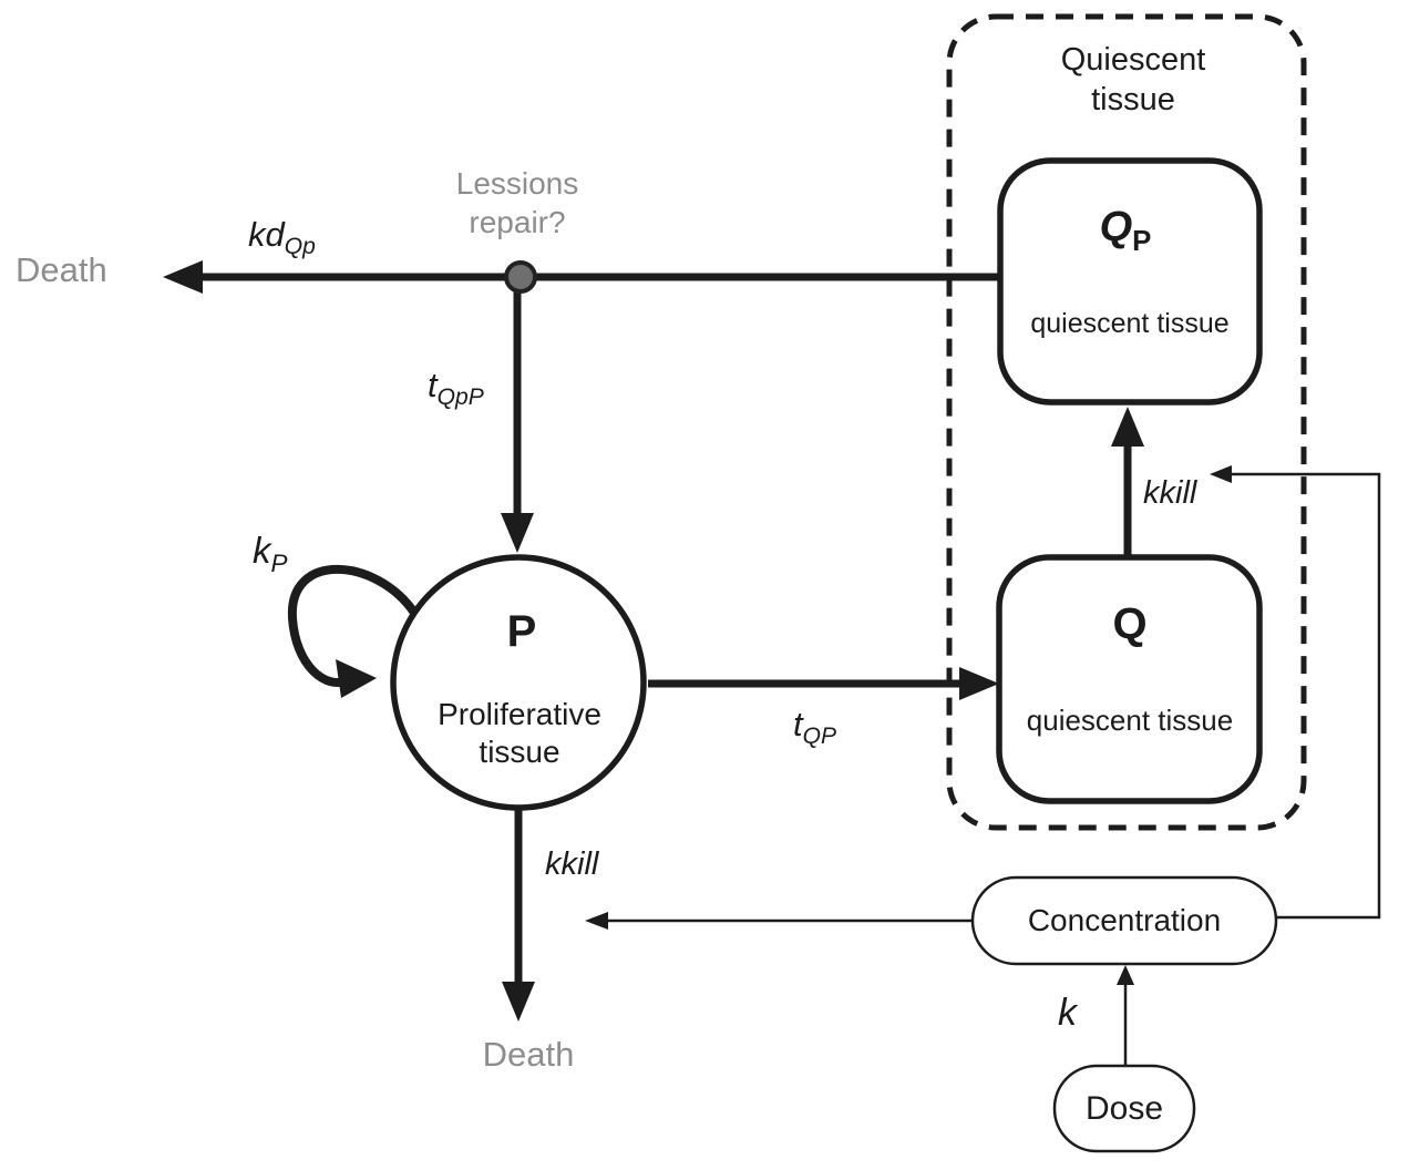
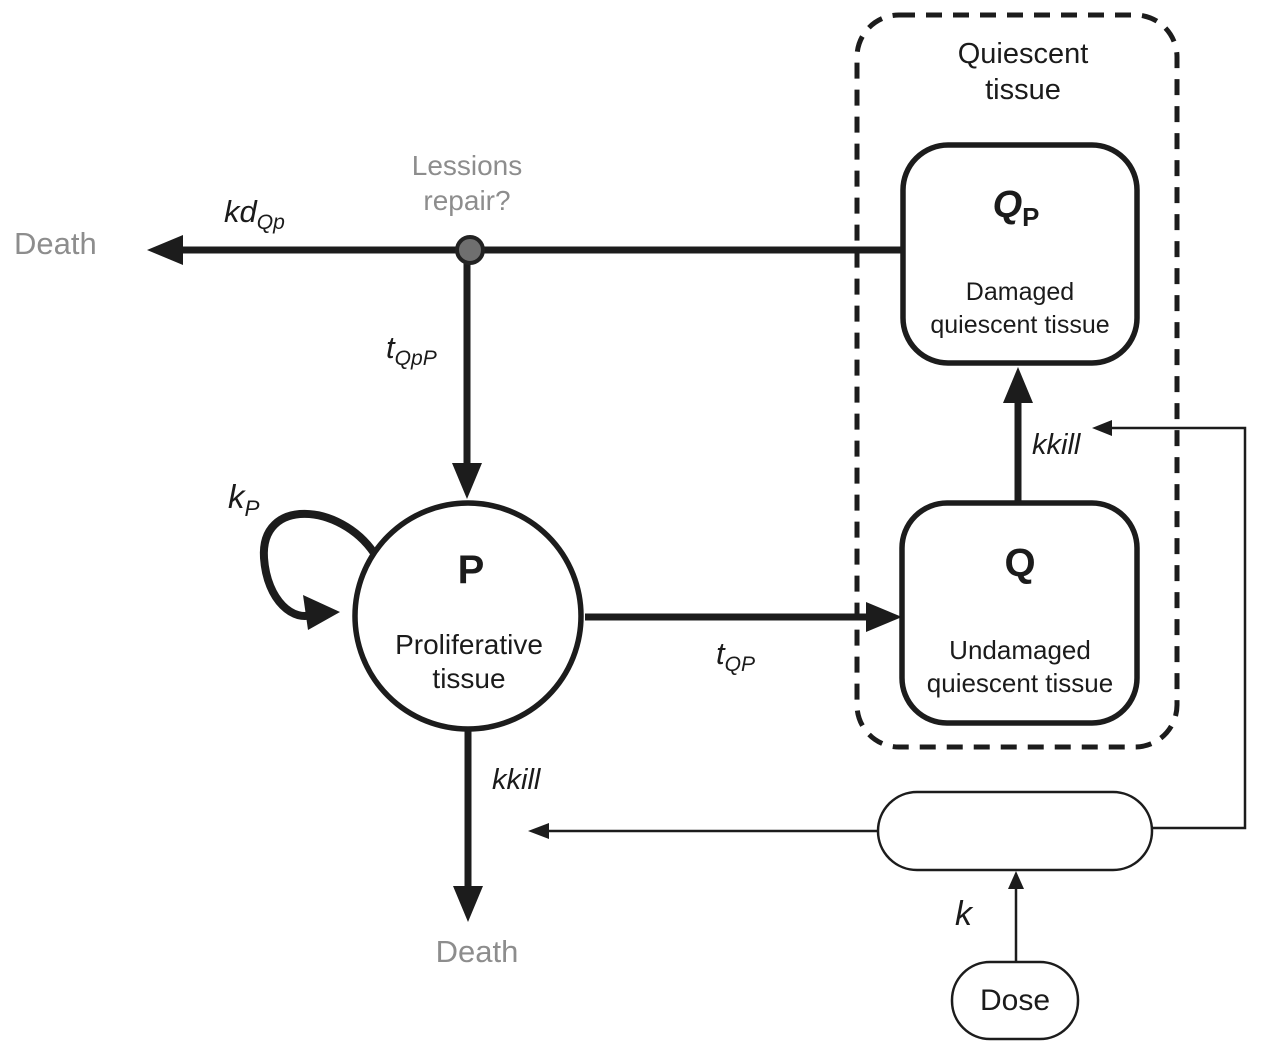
  Quiescent
  tissue
  QP
+ Damaged
  quiescent tissue
  Q
+ Undamaged
  quiescent tissue
  P
  Proliferative
  tissue
- Concentration
  Dose
  Death
  Death
  Lessions
  repair?
  kdQp
  tQpP
  kP
  tQP
  kkill
  kkill
  k
